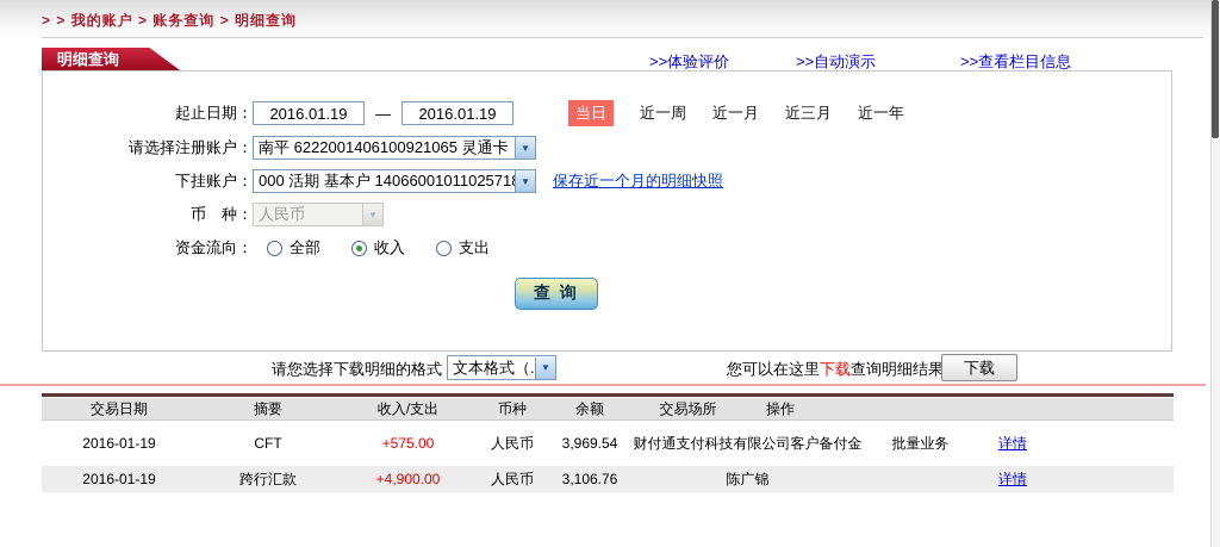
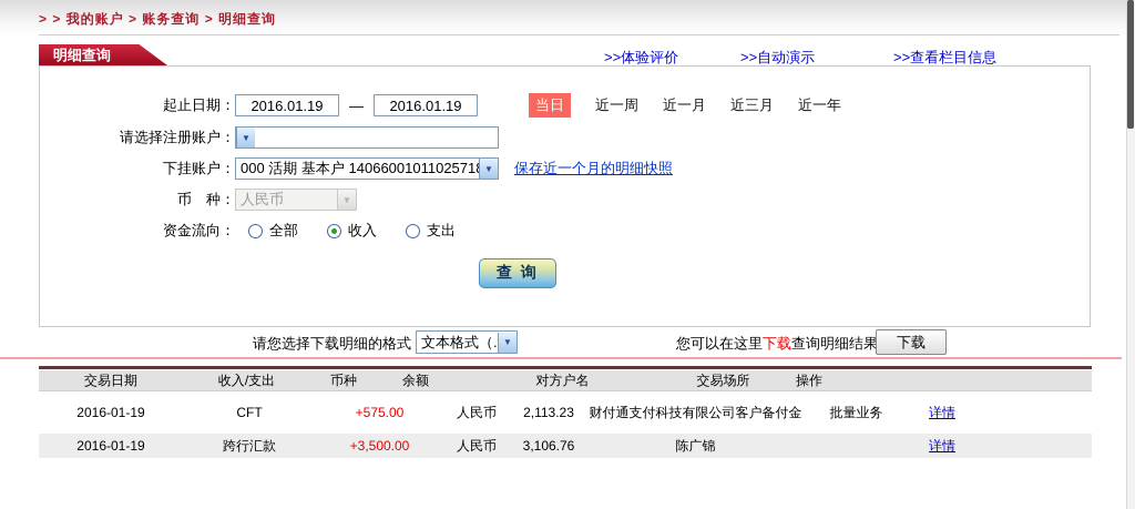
  > > 我的账户 > 账务查询 > 明细查询
  明细查询
  >>体验评价
  >>自动演示
  >>查看栏目信息
  起止日期：
  2016.01.19
  —
  2016.01.19
  当日
  近一周
  近一月
  近三月
  近一年
  请选择注册账户：
- 南平 6222001406100921065 灵通卡
  ▼
  下挂账户：
  000 活期 基本户 1406600101102571
  ▼
  保存近一个月的明细快照
  币 种：
  人民币
  ▼
  资金流向：
  全部
  收入
  支出
  查 询
  请您选择下载明细的格式
  ▼
  您可以在这里下载查询明细结果
  下载
  交易日期
- 摘要
  收入/支出
  币种
  余额
+ 对方户名
  交易场所
  操作
  2016-01-19
  CFT
  +575.00
  人民币
- 3,969.54
+ 2,113.23
  财付通支付科技有限公司客户备付金
  批量业务
  详情
  2016-01-19
  跨行汇款
- +4,900.00
+ +3,500.00
  人民币
  3,106.76
  陈广锦
  详情
